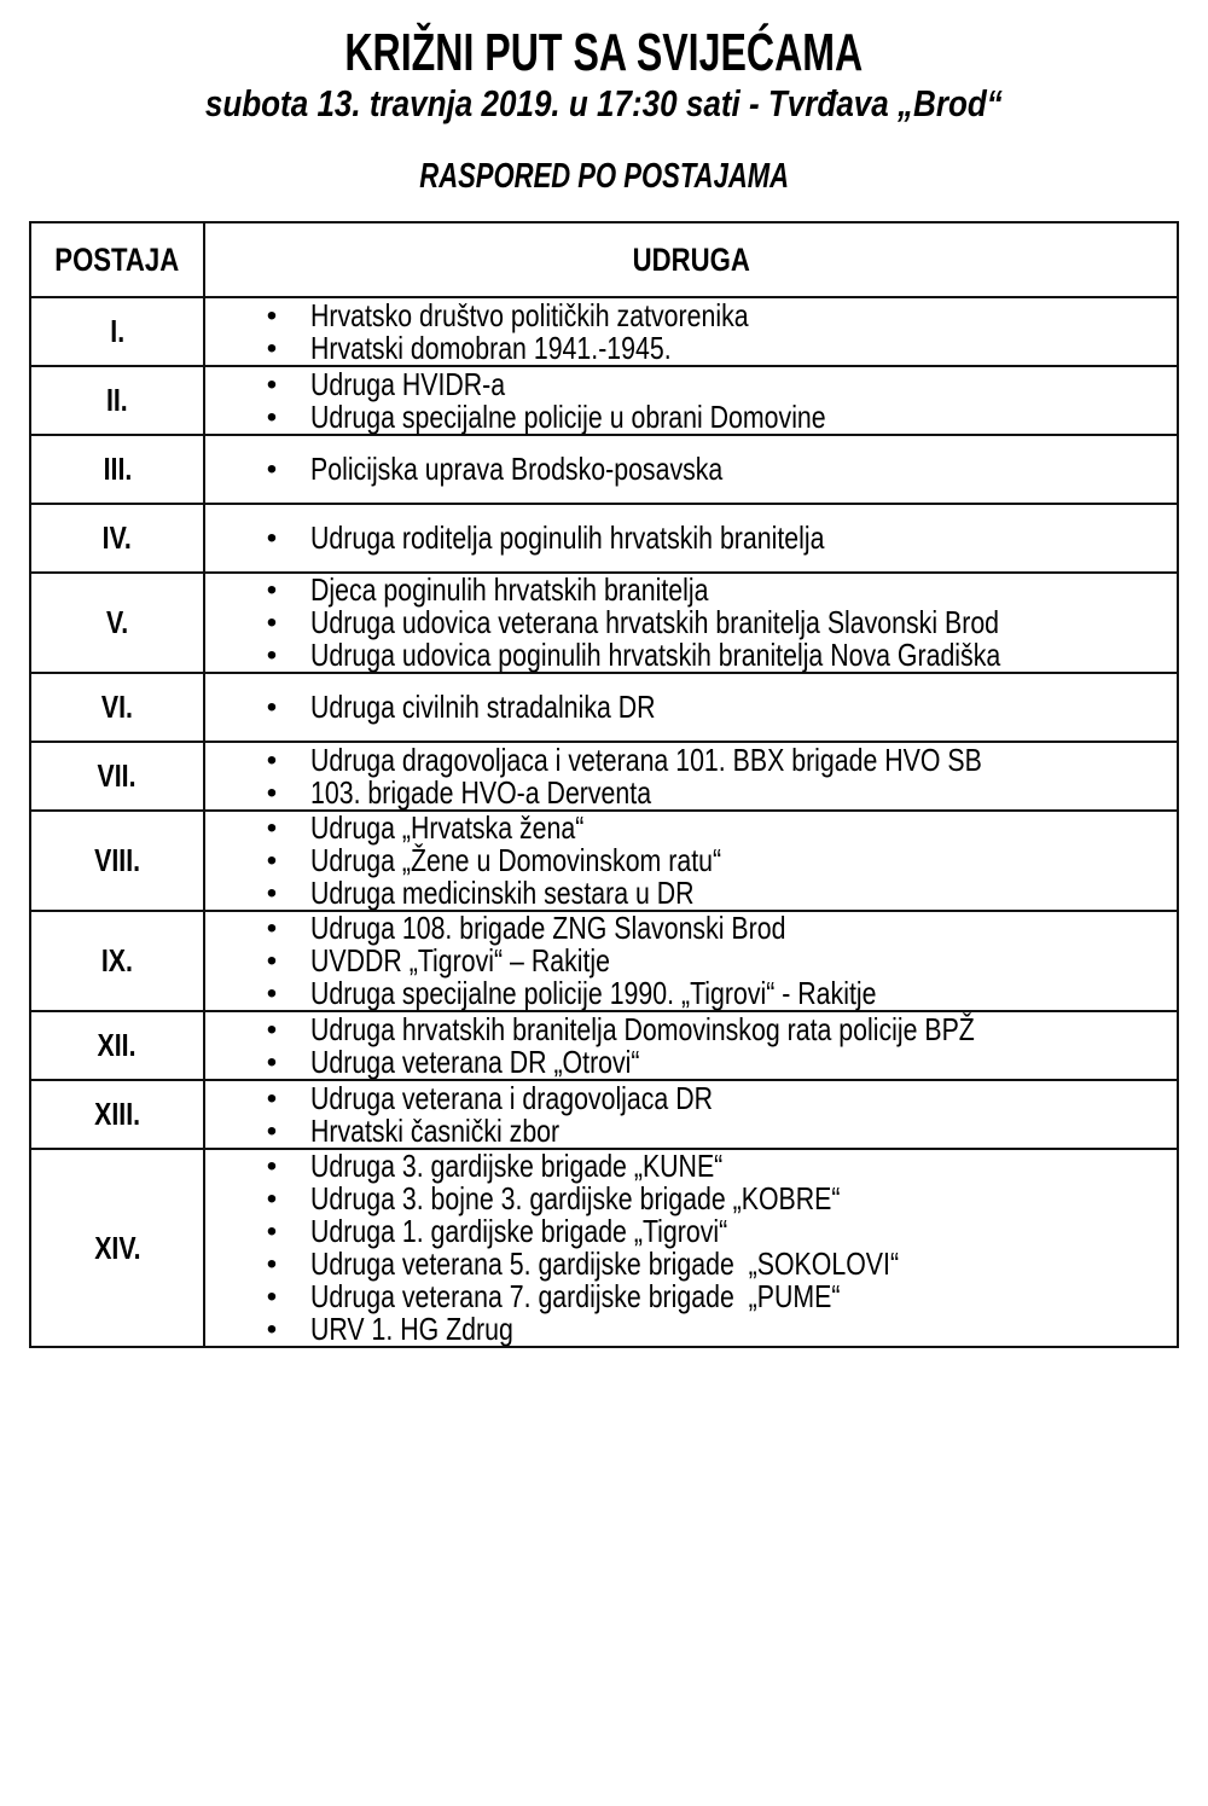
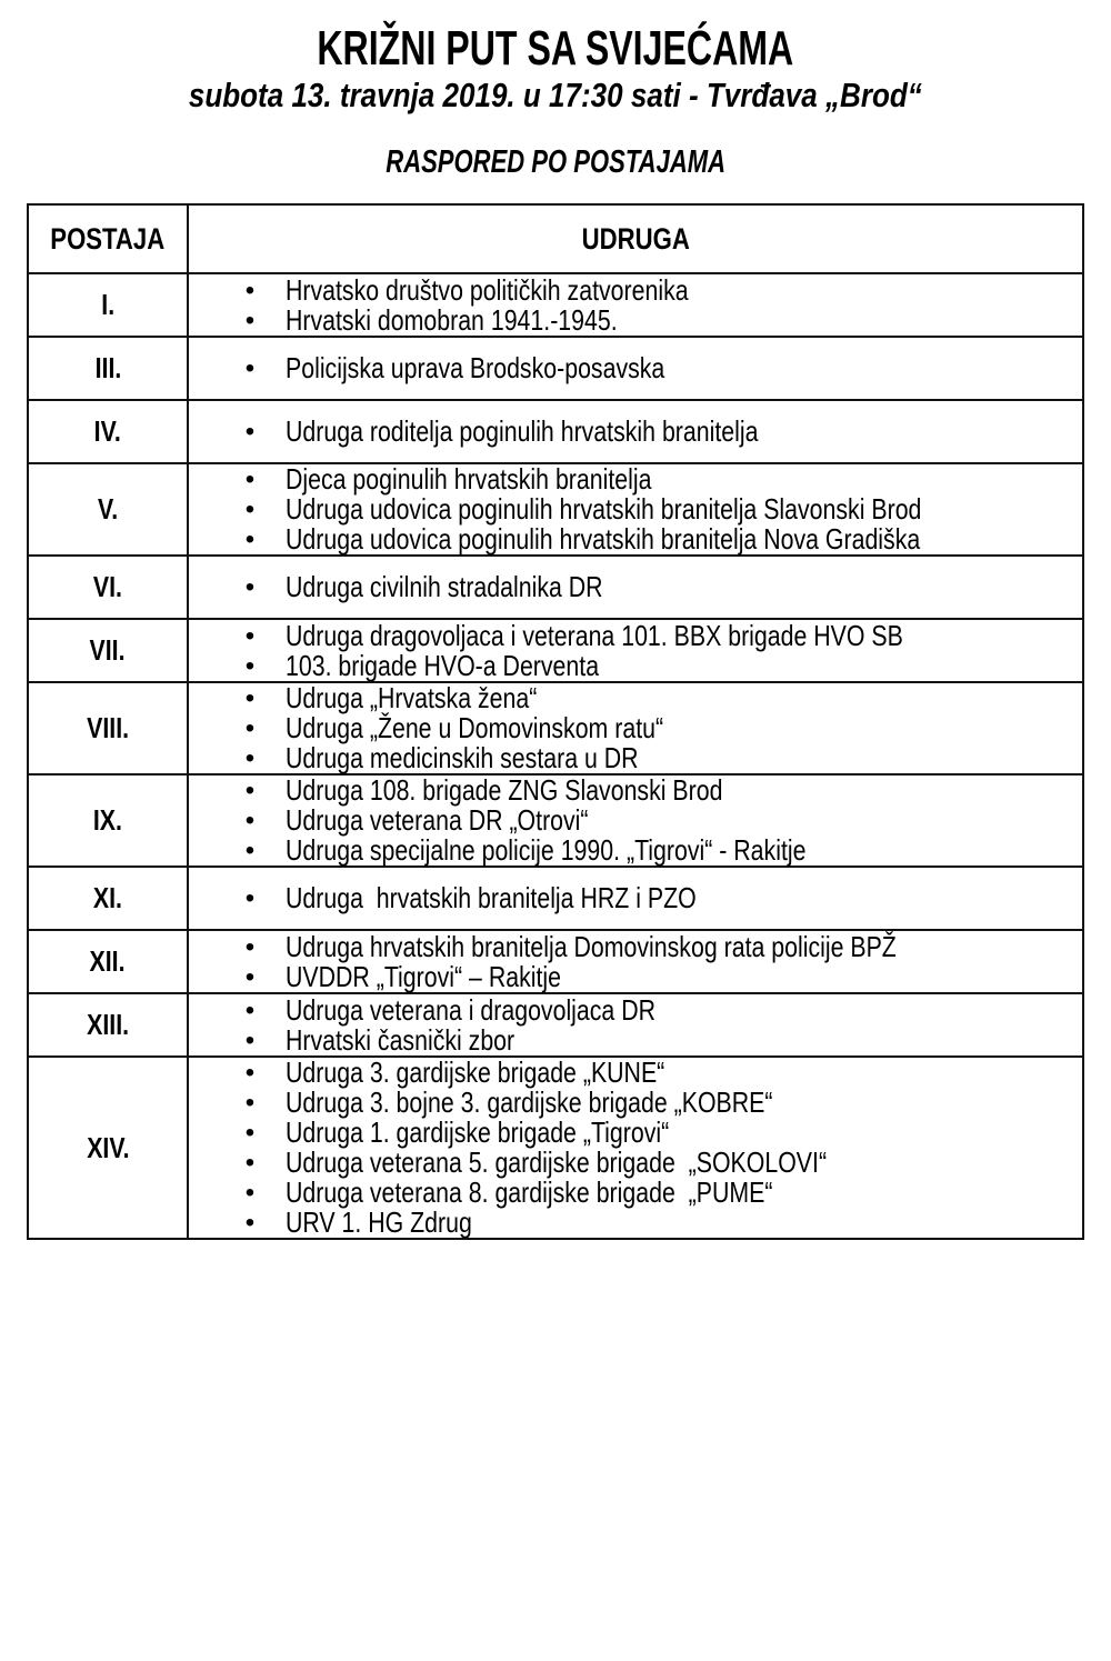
  KRIŽNI PUT SA SVIJEĆAMA
  subota 13. travnja 2019. u 17:30 sati - Tvrđava „Brod“
  RASPORED PO POSTAJAMA
  POSTAJA	UDRUGA
  I.	• Hrvatsko društvo političkih zatvorenika• Hrvatski domobran 1941.-1945.
- II.	• Udruga HVIDR-a• Udruga specijalne policije u obrani Domovine
  III.	• Policijska uprava Brodsko-posavska
  IV.	• Udruga roditelja poginulih hrvatskih branitelja
- V.	• Djeca poginulih hrvatskih branitelja• Udruga udovica veterana hrvatskih branitelja Slavonski Brod• Udruga udovica poginulih hrvatskih branitelja Nova Gradiška
+ V.	• Djeca poginulih hrvatskih branitelja• Udruga udovica poginulih hrvatskih branitelja Slavonski Brod• Udruga udovica poginulih hrvatskih branitelja Nova Gradiška
  VI.	• Udruga civilnih stradalnika DR
  VII.	• Udruga dragovoljaca i veterana 101. BBX brigade HVO SB• 103. brigade HVO-a Derventa
  VIII.	• Udruga „Hrvatska žena“• Udruga „Žene u Domovinskom ratu“• Udruga medicinskih sestara u DR
- IX.	• Udruga 108. brigade ZNG Slavonski Brod• UVDDR „Tigrovi“ – Rakitje• Udruga specijalne policije 1990. „Tigrovi“ - Rakitje
+ IX.	• Udruga 108. brigade ZNG Slavonski Brod• Udruga veterana DR „Otrovi“• Udruga specijalne policije 1990. „Tigrovi“ - Rakitje
+ XI.	• Udruga hrvatskih branitelja HRZ i PZO
- XII.	• Udruga hrvatskih branitelja Domovinskog rata policije BPŽ• Udruga veterana DR „Otrovi“
+ XII.	• Udruga hrvatskih branitelja Domovinskog rata policije BPŽ• UVDDR „Tigrovi“ – Rakitje
  XIII.	• Udruga veterana i dragovoljaca DR• Hrvatski časnički zbor
- XIV.	• Udruga 3. gardijske brigade „KUNE“• Udruga 3. bojne 3. gardijske brigade „KOBRE“• Udruga 1. gardijske brigade „Tigrovi“• Udruga veterana 5. gardijske brigade „SOKOLOVI“• Udruga veterana 7. gardijske brigade „PUME“• URV 1. HG Zdrug
+ XIV.	• Udruga 3. gardijske brigade „KUNE“• Udruga 3. bojne 3. gardijske brigade „KOBRE“• Udruga 1. gardijske brigade „Tigrovi“• Udruga veterana 5. gardijske brigade „SOKOLOVI“• Udruga veterana 8. gardijske brigade „PUME“• URV 1. HG Zdrug
